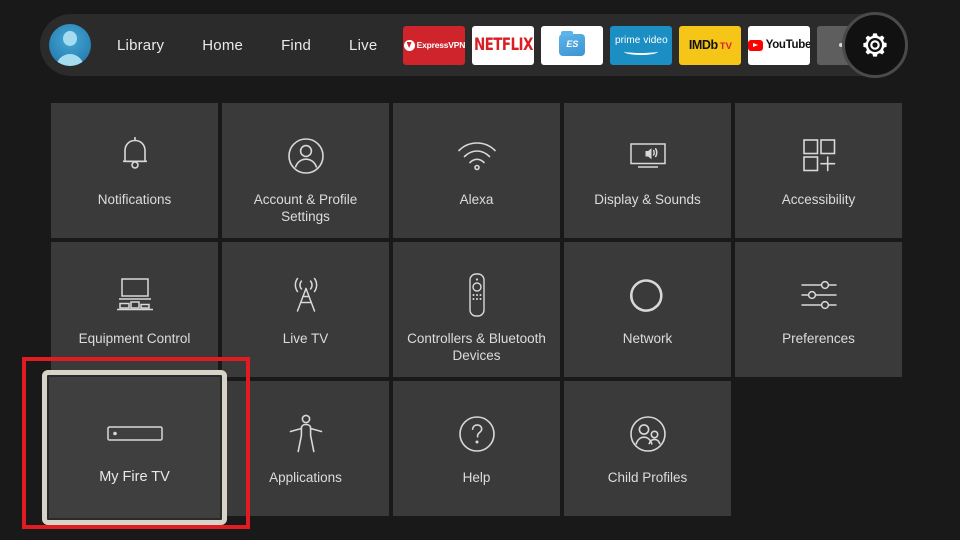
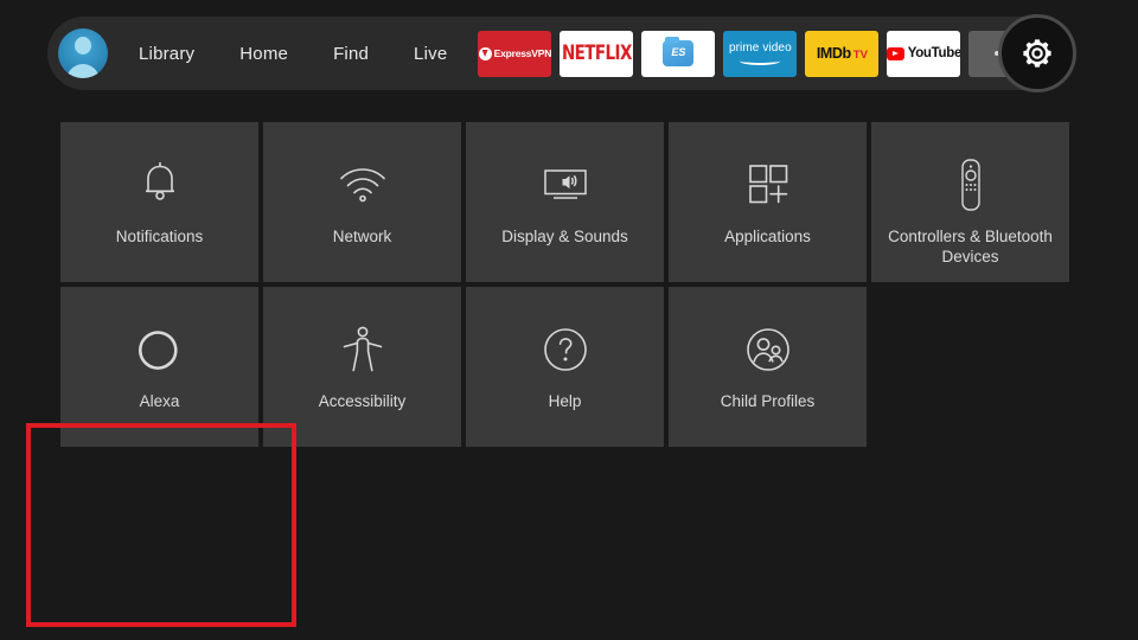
  Library
  Home
  Find
  Live
  ExpressVPN
  NETFLIX
  prime video
  IMDb
  TV
  YouTube
  Notifications
- Account & Profile Settings
- Alexa
+ Network
  Display & Sounds
- Accessibility
+ Applications
- Equipment Control
- Live TV
  Controllers & Bluetooth Devices
- Network
+ Alexa
- Preferences
- My Fire TV
- Applications
+ Accessibility
  Help
  Child Profiles
